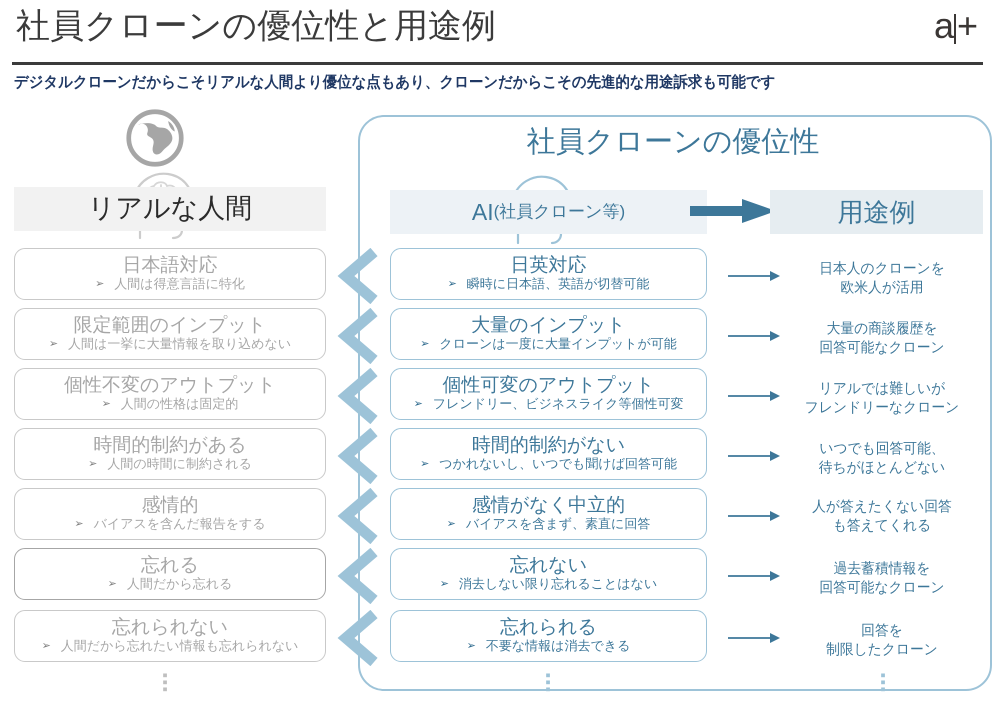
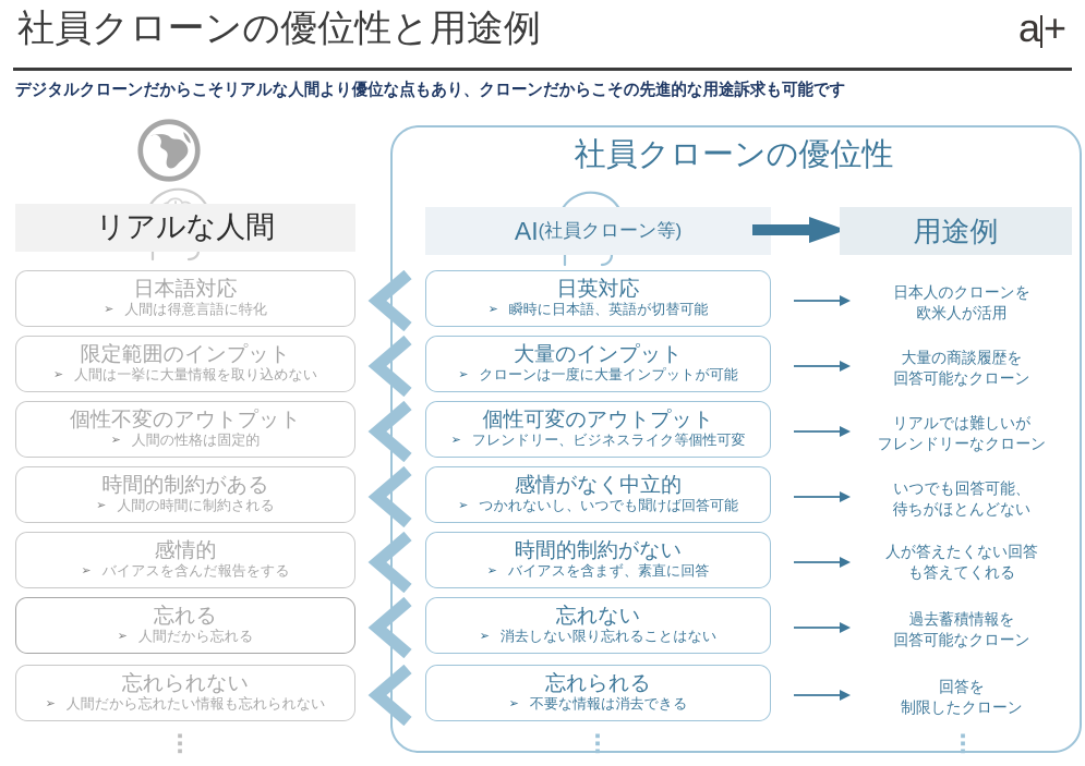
  社員クローンの優位性と用途例
  a+
  デジタルクローンだからこそリアルな人間より優位な点もあり、クローンだからこその先進的な用途訴求も可能です
  社員クローンの優位性
  リアルな人間
  AI
  (社員クローン等)
  用途例
  日本語対応
  ➢
  人間は得意言語に特化
  日英対応
  ➢
  瞬時に日本語、英語が切替可能
  日本人のクローンを
  欧米人が活用
  限定範囲のインプット
  ➢
  人間は一挙に大量情報を取り込めない
  大量のインプット
  ➢
  クローンは一度に大量インプットが可能
  大量の商談履歴を
  回答可能なクローン
  個性不変のアウトプット
  ➢
  人間の性格は固定的
  個性可変のアウトプット
  ➢
  フレンドリー、ビジネスライク等個性可変
  リアルでは難しいが
  フレンドリーなクローン
  時間的制約がある
  ➢
  人間の時間に制約される
- 時間的制約がない
+ 感情がなく中立的
  ➢
  つかれないし、いつでも聞けば回答可能
  いつでも回答可能、
  待ちがほとんどない
  感情的
  ➢
  バイアスを含んだ報告をする
- 感情がなく中立的
+ 時間的制約がない
  ➢
  バイアスを含まず、素直に回答
  人が答えたくない回答
  も答えてくれる
  忘れる
  ➢
  人間だから忘れる
  忘れない
  ➢
  消去しない限り忘れることはない
  過去蓄積情報を
  回答可能なクローン
  忘れられない
  ➢
  人間だから忘れたい情報も忘れられない
  忘れられる
  ➢
  不要な情報は消去できる
  回答を
  制限したクローン
  ▪
  ▪
  ▪
  ▪
  ▪
  ▪
  ▪
  ▪
  ▪
